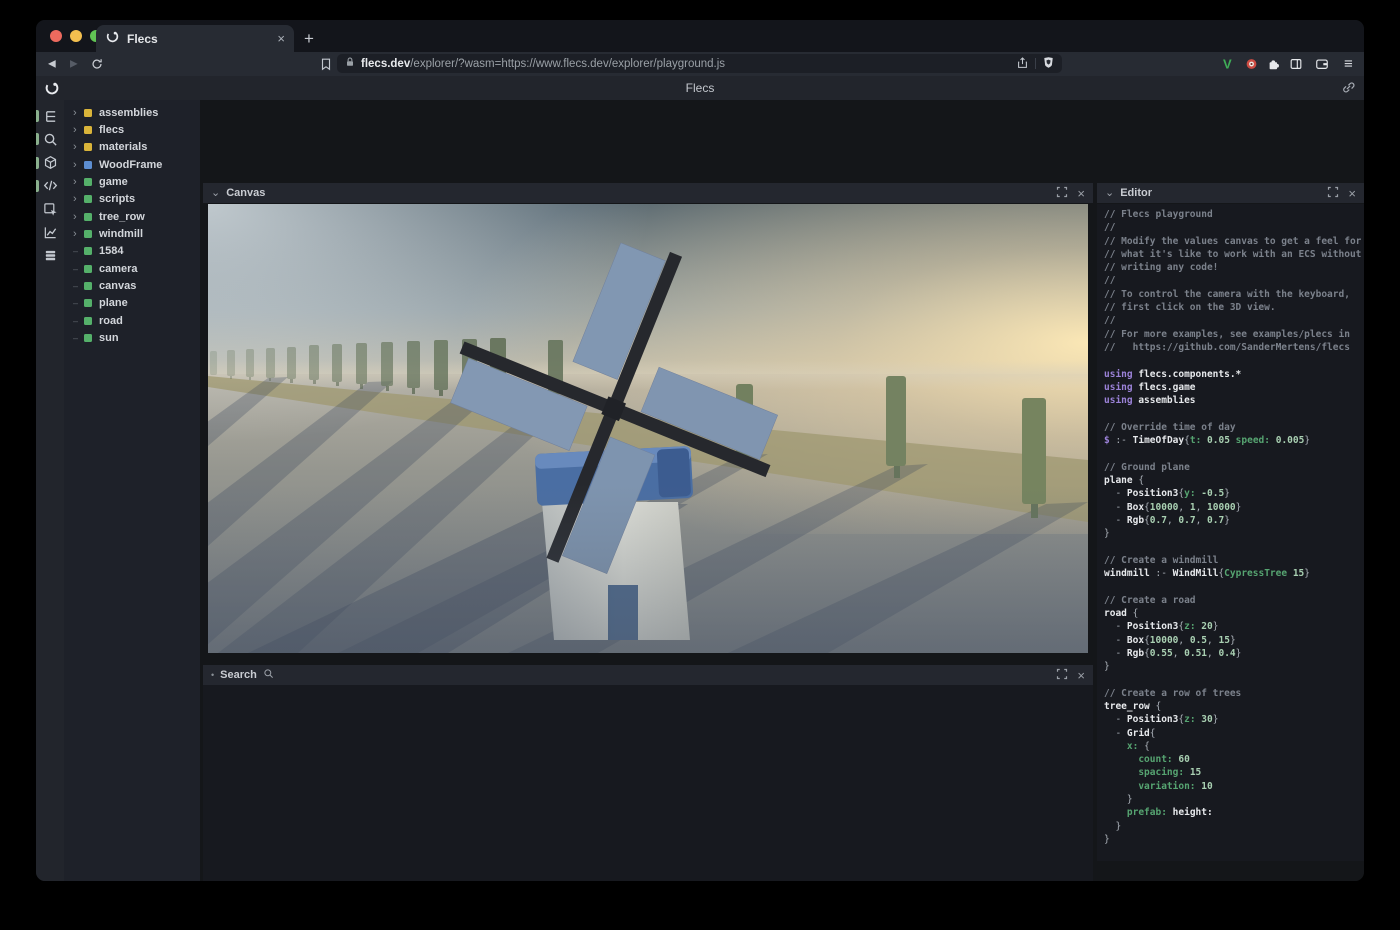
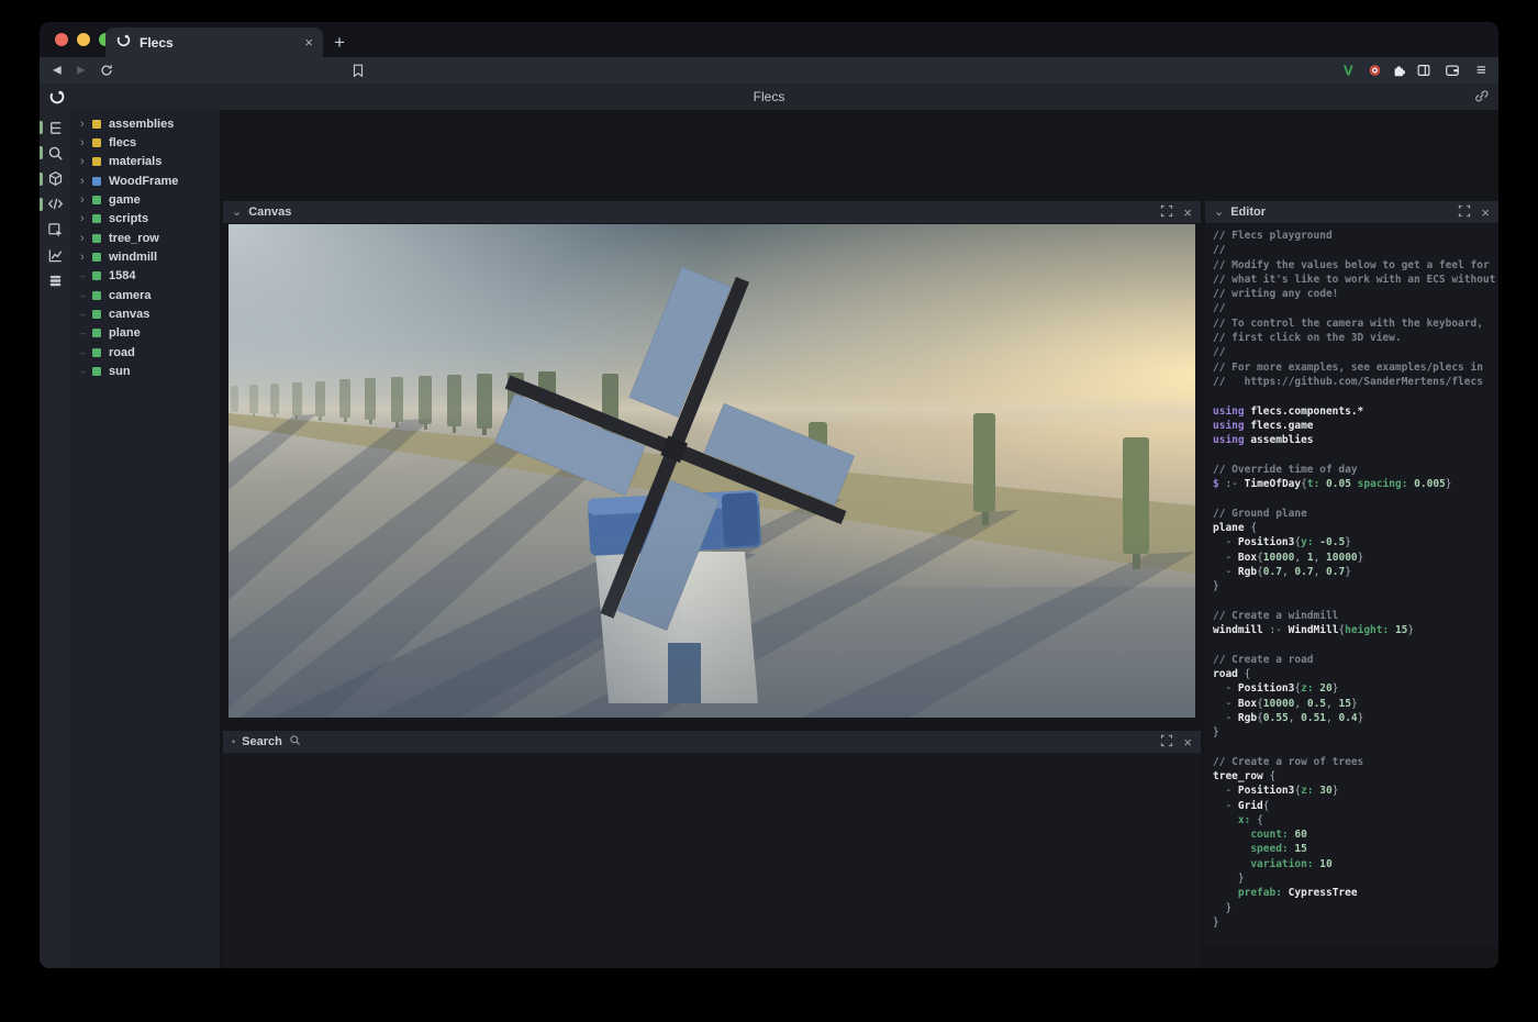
  Flecs
  ×
  +
  ◀
  ▶
- flecs.dev
- /explorer/?wasm=https://www.flecs.dev/explorer/playground.js
  V
  ≡
  Flecs
  ›
  assemblies
  ›
  flecs
  ›
  materials
  ›
  WoodFrame
  ›
  game
  ›
  scripts
  ›
  tree_row
  ›
  windmill
  –
  1584
  –
  camera
  –
  canvas
  –
  plane
  –
  road
  –
  sun
  ⌄
  Canvas
  ×
  •
  Search
  ×
  ⌄
  Editor
  ×
  // Flecs playground
  //
- // Modify the values canvas to get a feel for
+ // Modify the values below to get a feel for
  // what it's like to work with an ECS without
  // writing any code!
  //
  // To control the camera with the keyboard,
  // first click on the 3D view.
  //
  // For more examples, see examples/plecs in
  // https://github.com/SanderMertens/flecs
  using flecs.components.*
  using flecs.game
  using assemblies
  // Override time of day
- $ :- TimeOfDay{t: 0.05 speed: 0.005}
+ $ :- TimeOfDay{t: 0.05 spacing: 0.005}
  // Ground plane
  plane {
  - Position3{y: -0.5}
  - Box{10000, 1, 10000}
  - Rgb{0.7, 0.7, 0.7}
  }
  // Create a windmill
- windmill :- WindMill{CypressTree 15}
+ windmill :- WindMill{height: 15}
  // Create a road
  road {
  - Position3{z: 20}
  - Box{10000, 0.5, 15}
  - Rgb{0.55, 0.51, 0.4}
  }
  // Create a row of trees
  tree_row {
  - Position3{z: 30}
  - Grid{
  x: {
  count: 60
- spacing: 15
+ speed: 15
  variation: 10
  }
- prefab: height:
+ prefab: CypressTree
  }
  }
